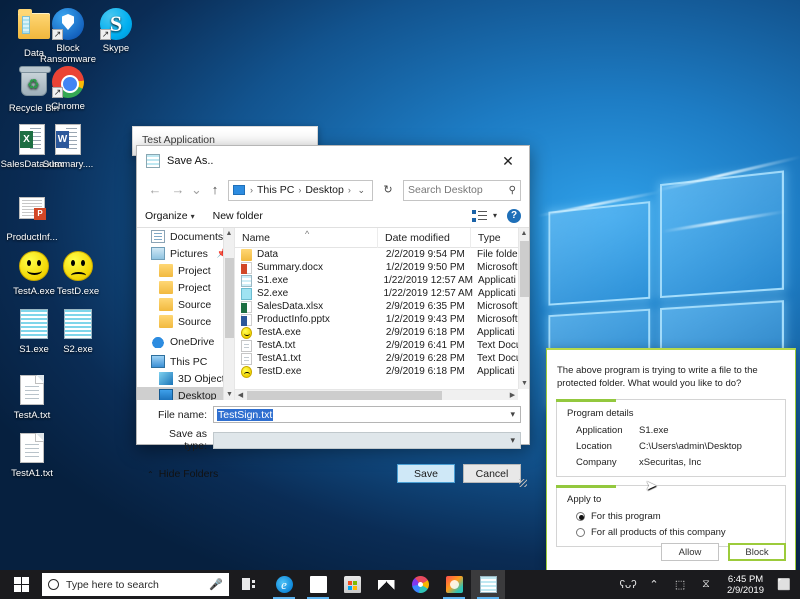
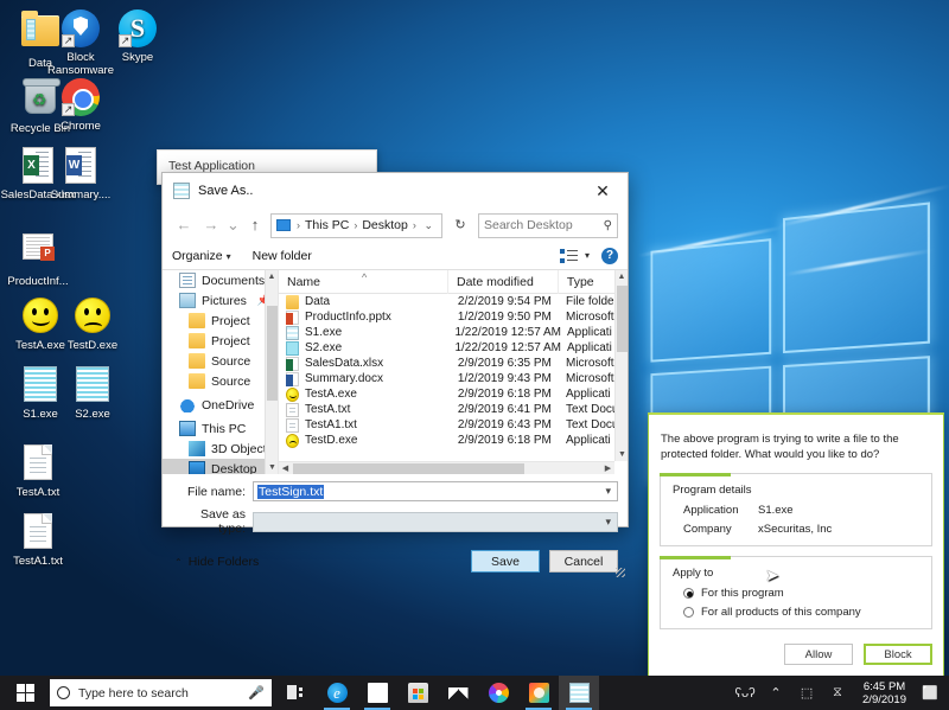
  Data
  ↗
  Block Ransomware
  S
  ↗
  Skype
  ♻
  Recycle Bin
  ↗
  Chrome
  X
  SalesData.xlsx
  W
  Summary....
  P
  ProductInf...
  TestA.exe
  TestD.exe
  S1.exe
  S2.exe
  TestA.txt
  TestA1.txt
  Test Application
  Save As..
  ✕
  ←
  →
  ⌄
  ↑
  ›
  This PC
  ›
  Desktop
  ›
  ⌄
  ↻
  Search Desktop
  ⚲
  Organize ▾
  New folder
  ▾
  ?
  Documents
  Pictures
  Project
  Project
  Source
  Source
  OneDrive
  This PC
  3D Objec
  Desktop
  Name
  Date modified
  Type
  Data
  2/2/2019 9:54 PM
  File folde
- Summary.docx
+ ProductInfo.pptx
  1/2/2019 9:50 PM
  Microsoft
  S1.exe
  1/22/2019 12:57 AM
  Applicati
  S2.exe
  1/22/2019 12:57 AM
  Applicati
  SalesData.xlsx
  2/9/2019 6:35 PM
  Microsoft
- ProductInfo.pptx
+ Summary.docx
  1/2/2019 9:43 PM
  Microsoft
  TestA.exe
  2/9/2019 6:18 PM
  Applicati
  TestA.txt
  2/9/2019 6:41 PM
  Text Doc
  TestA1.txt
- 2/9/2019 6:28 PM
+ 2/9/2019 6:43 PM
  Text Doc
  TestD.exe
  2/9/2019 6:18 PM
  Applicati
  File name:
  TestSign.txt
  ▾
  Save as type:
  ▾
  ⌃ Hide Folders
  Save
  Cancel
  The above program is trying to write a file to the protected folder. What would you like to do?
  Program details
  Application
  S1.exe
- Location
- C:\Users\admin\Desktop
  Company
  xSecuritas, Inc
  Apply to
  For this program
  For all products of this company
  Allow
  Block
  ➤
  Type here to search
  🎤
  e
  ʕᴗʔ
  ⌃
  ⬚
  ⧖
  6:45 PM
  2/9/2019
  ⬜
